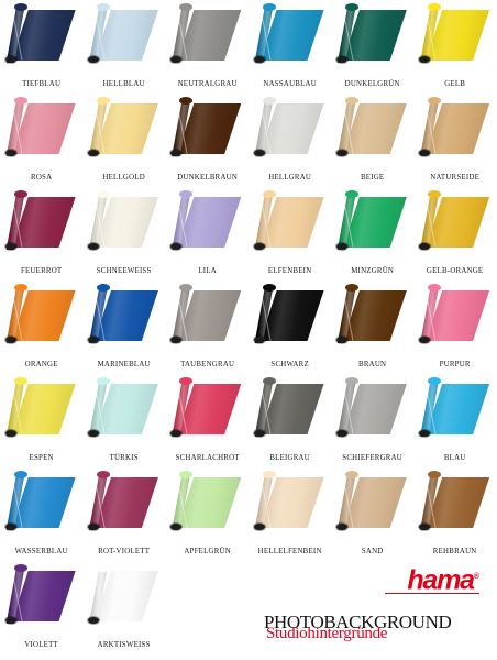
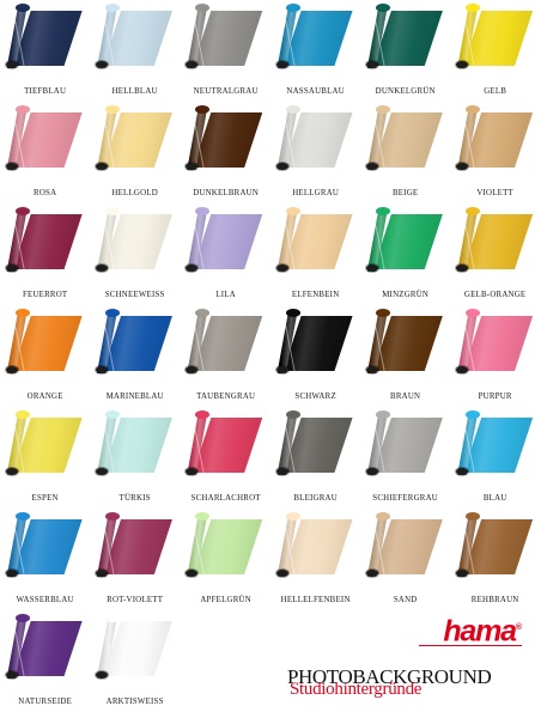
  TIEFBLAU
  HELLBLAU
  NEUTRALGRAU
  NASSAUBLAU
  DUNKELGRÜN
  GELB
  ROSA
  HELLGOLD
  DUNKELBRAUN
  HELLGRAU
  BEIGE
- NATURSEIDE
+ VIOLETT
  FEUERROT
  SCHNEEWEISS
  LILA
  ELFENBEIN
  MINZGRÜN
  GELB-ORANGE
  ORANGE
  MARINEBLAU
  TAUBENGRAU
  SCHWARZ
  BRAUN
  PURPUR
  ESPEN
  TÜRKIS
  SCHARLACHROT
  BLEIGRAU
  SCHIEFERGRAU
  BLAU
  WASSERBLAU
  ROT-VIOLETT
  APFELGRÜN
  HELLELFENBEIN
  SAND
  REHBRAUN
- VIOLETT
+ NATURSEIDE
  ARKTISWEISS
  hama
  PHOTOBACKGROUND
  Studiohintergründe
